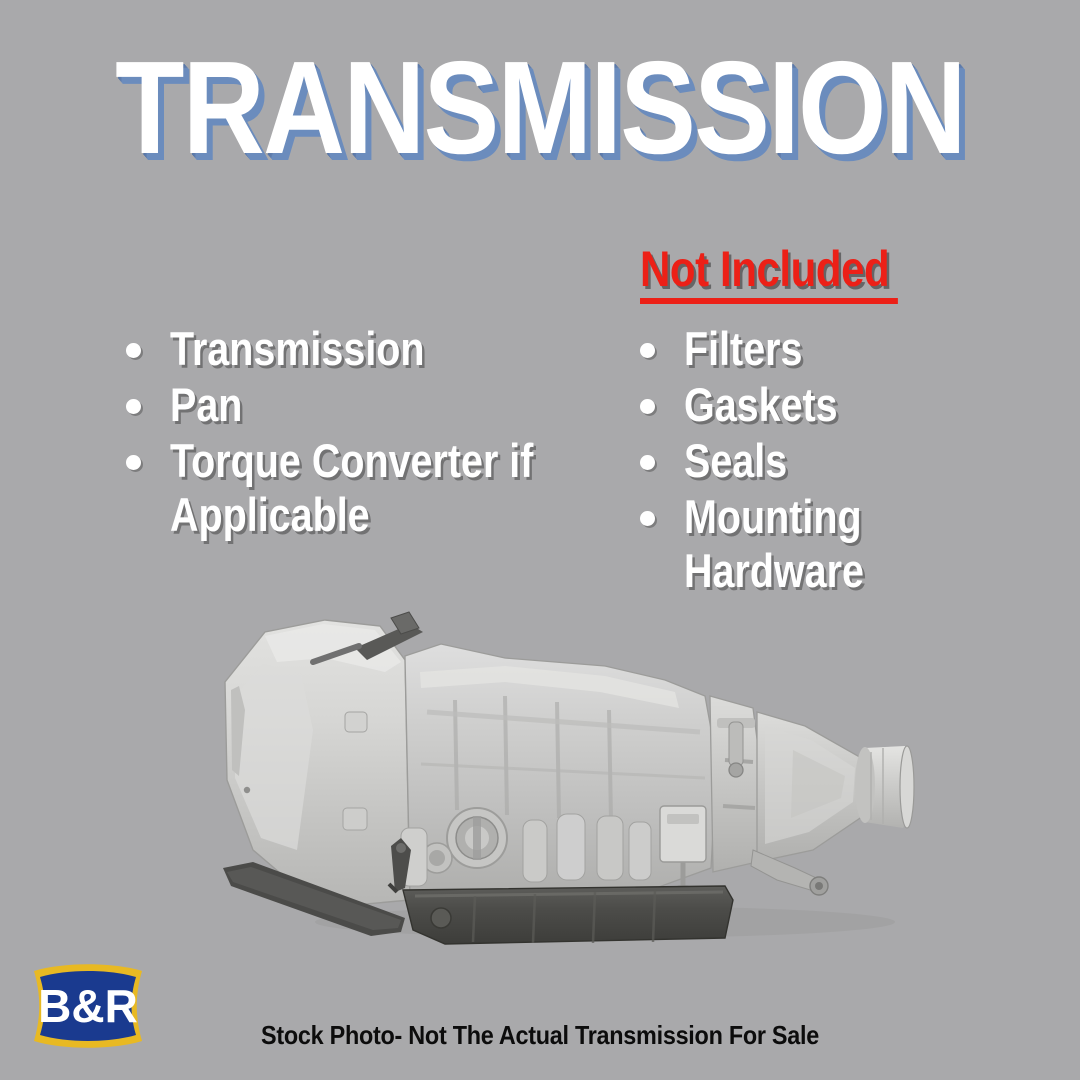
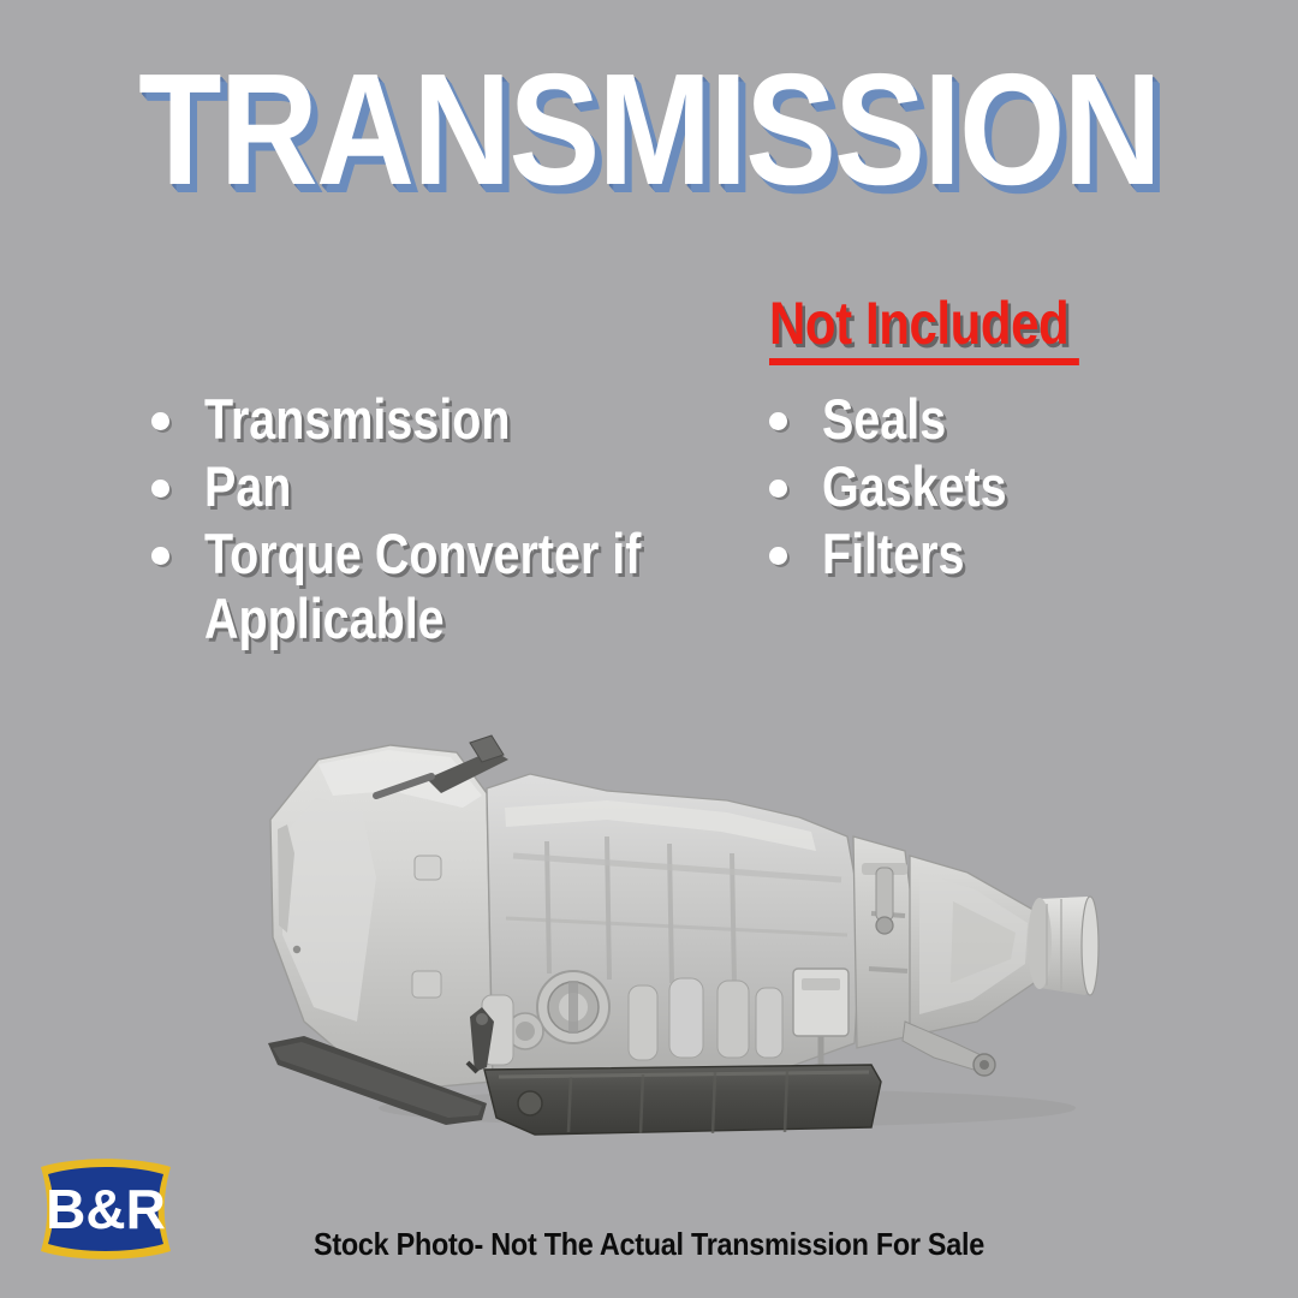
  TRANSMISSION
  Not Included
  Transmission
  Pan
  Torque Converter if Applicable
- Filters
+ Seals
  Gaskets
- Seals
+ Filters
- Mounting Hardware
  B&R
  Stock Photo- Not The Actual Transmission For Sale
